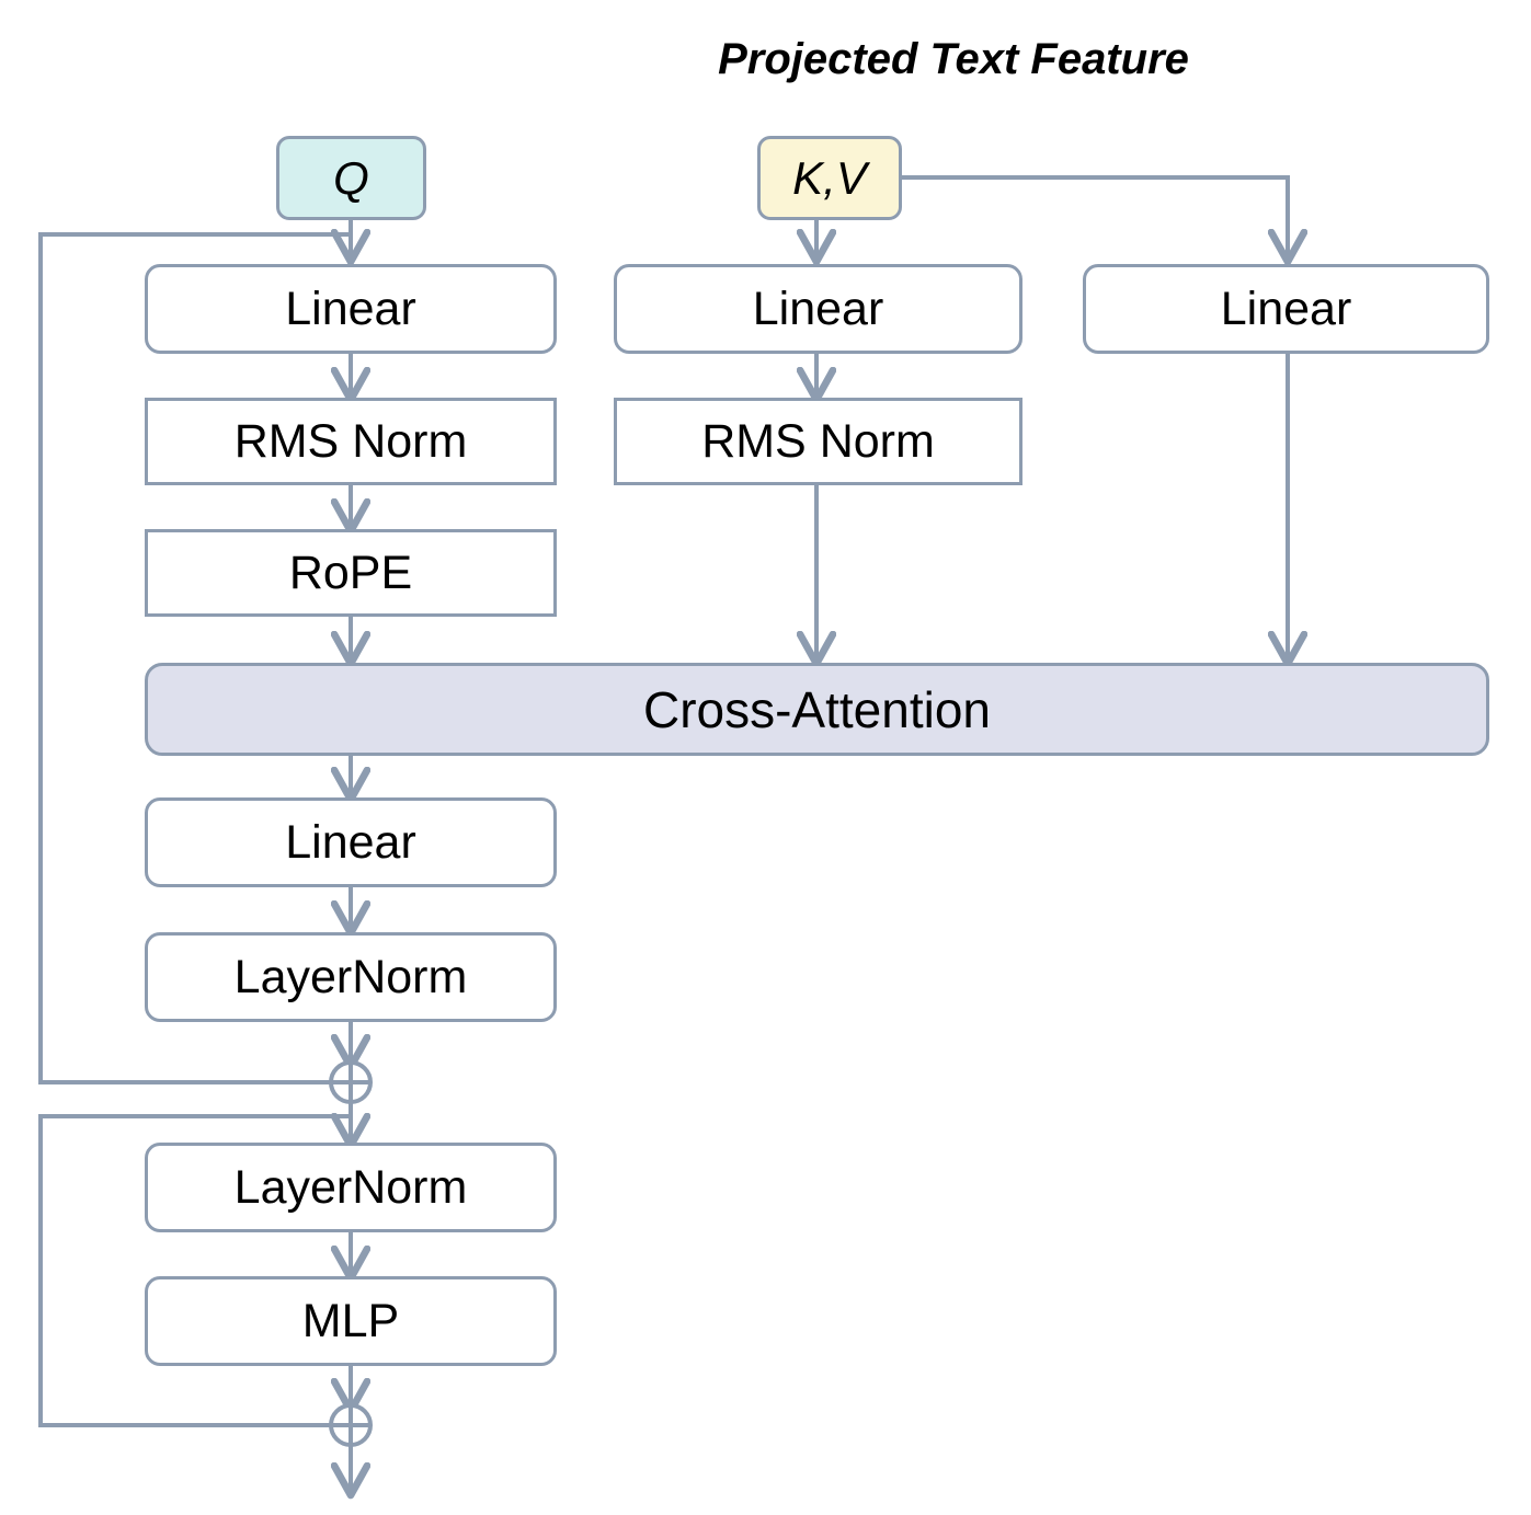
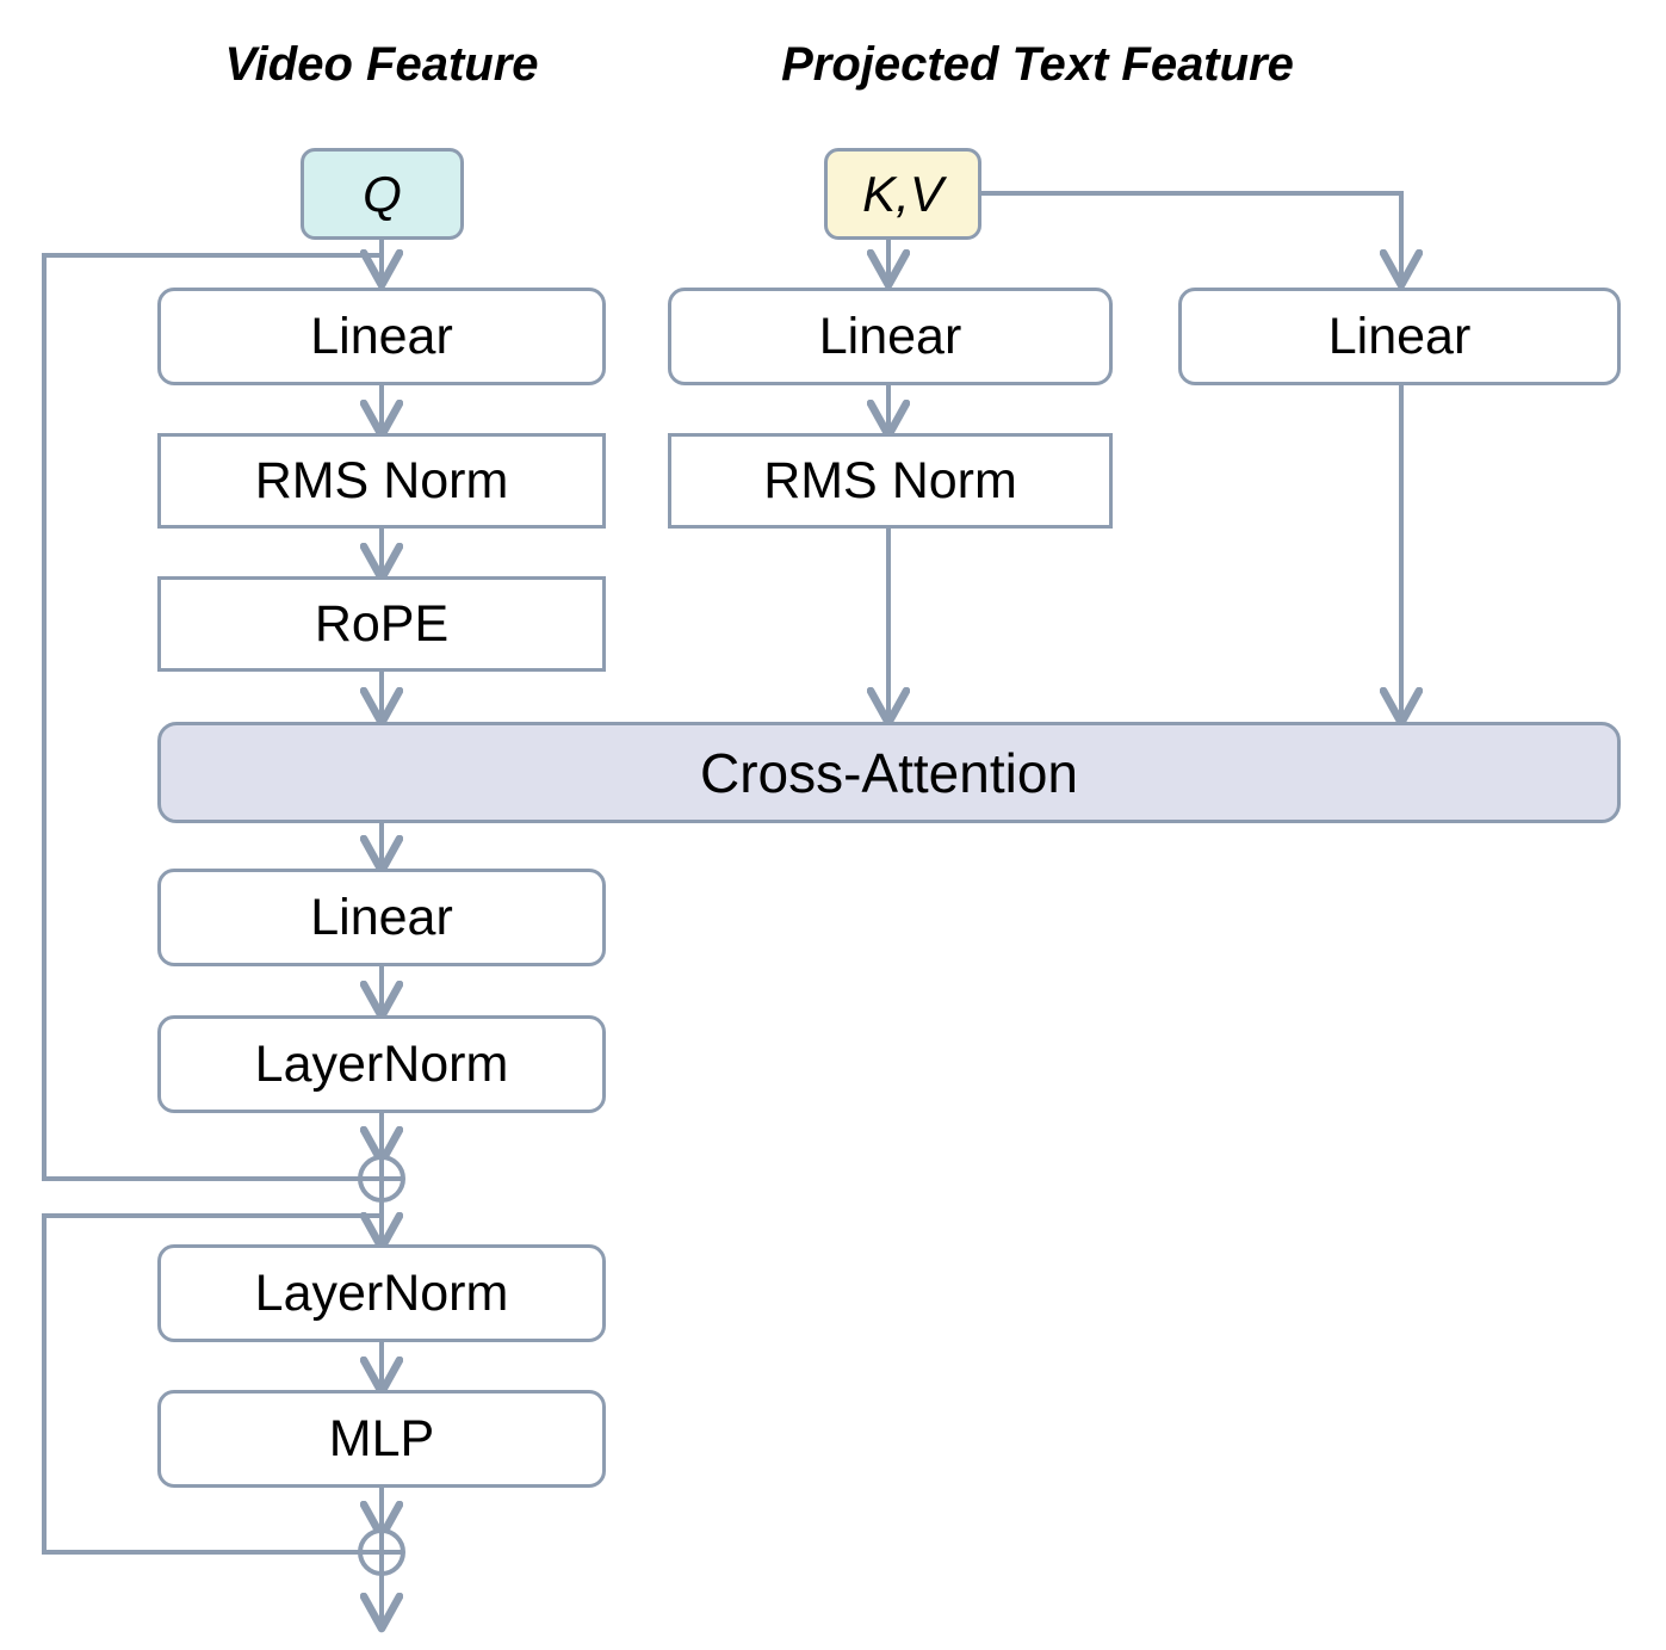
+ Video Feature
  Projected Text Feature
  Q
  K,V
  Linear
  RMS Norm
  RoPE
  Linear
  RMS Norm
  Linear
  Cross-Attention
  Linear
  LayerNorm
  LayerNorm
  MLP
